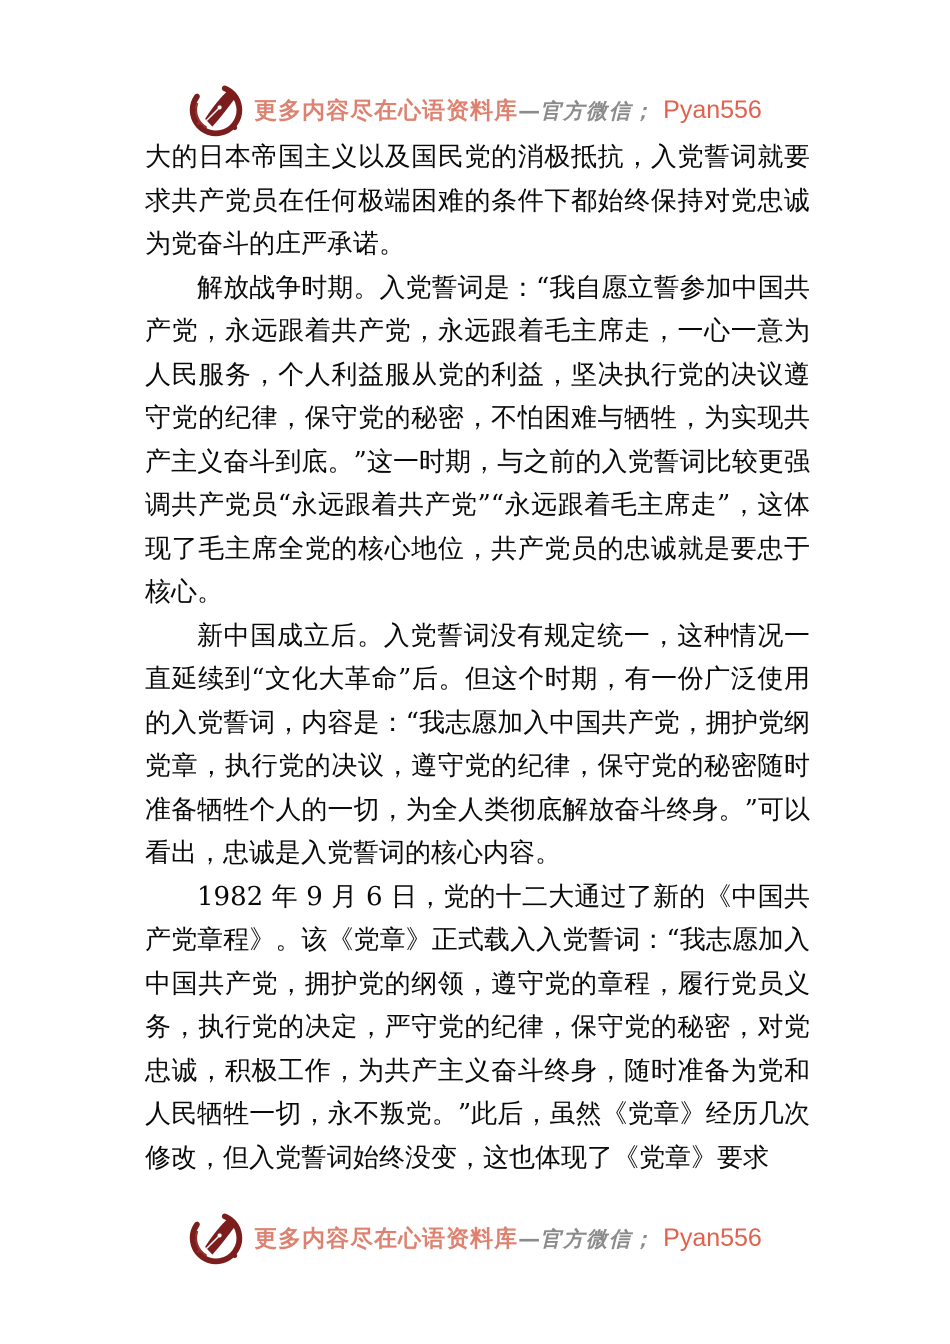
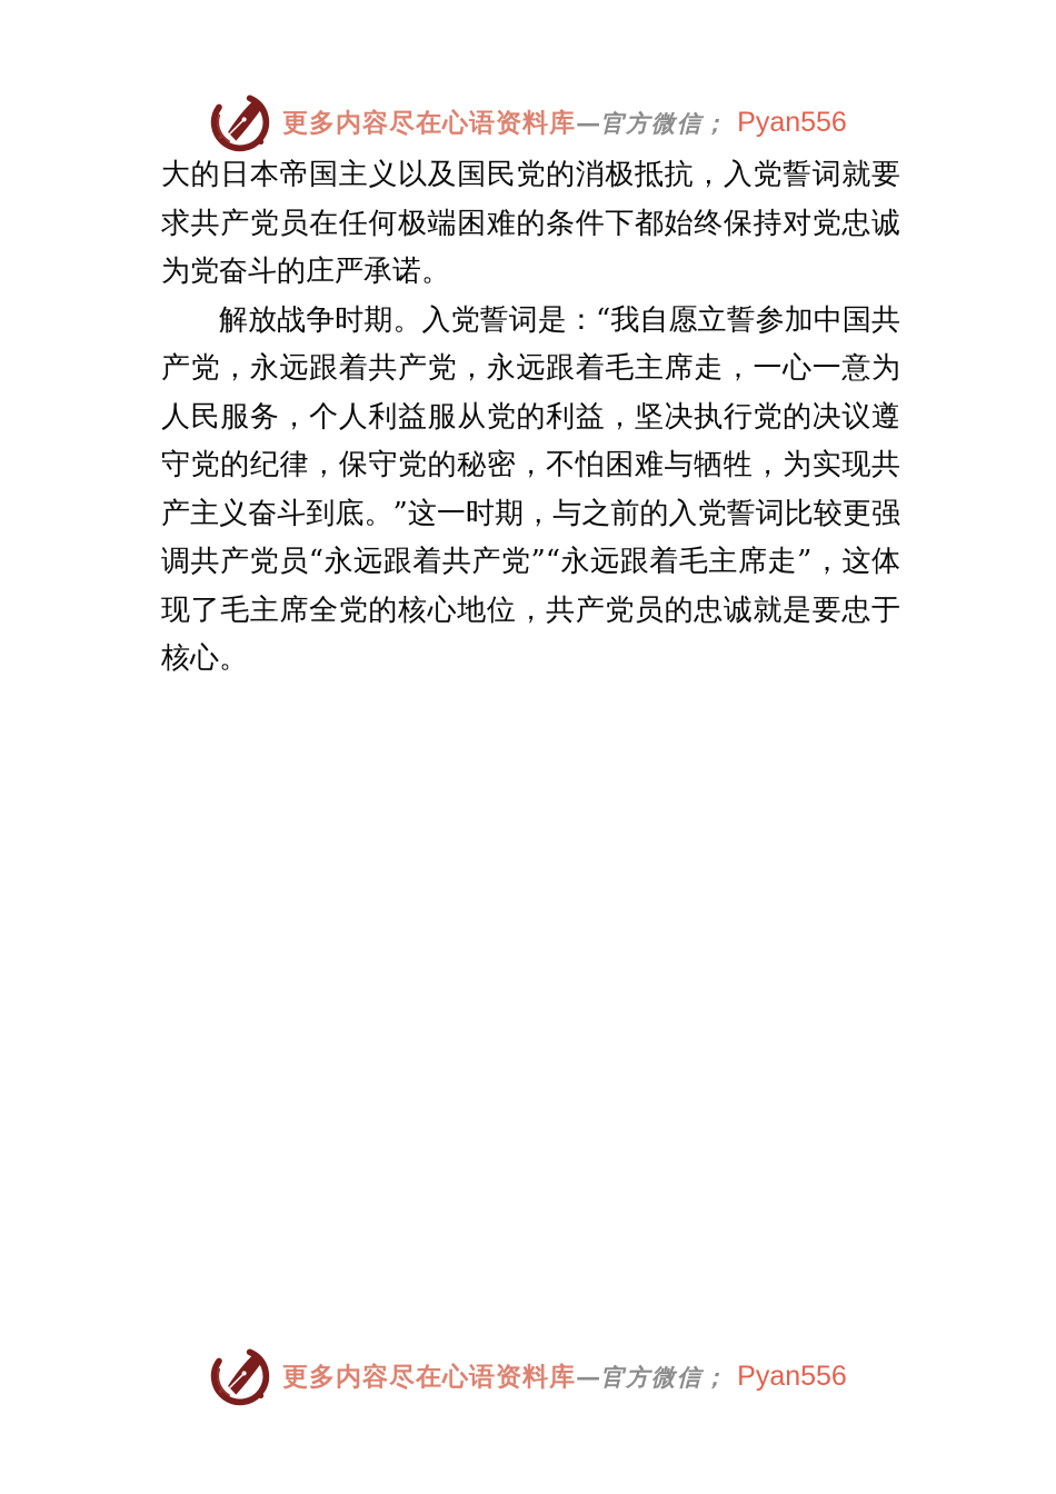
  更多内容尽在心语资料库
  —
  官方微信；
  Pyan556
  大的日本帝国主义以及国民党的消极抵抗，入党誓词就要求共产党员在任何极端困难的条件下都始终保持对党忠诚为党奋斗的庄严承诺。
  解放战争时期。入党誓词是：“我自愿立誓参加中国共产党，永远跟着共产党，永远跟着毛主席走，一心一意为人民服务，个人利益服从党的利益，坚决执行党的决议遵守党的纪律，保守党的秘密，不怕困难与牺牲，为实现共产主义奋斗到底。”这一时期，与之前的入党誓词比较更强调共产党员“永远跟着共产党”“永远跟着毛主席走”，这体现了毛主席全党的核心地位，共产党员的忠诚就是要忠于核心。
- 新中国成立后。入党誓词没有规定统一，这种情况一直延续到“文化大革命”后。但这个时期，有一份广泛使用的入党誓词，内容是：“我志愿加入中国共产党，拥护党纲党章，执行党的决议，遵守党的纪律，保守党的秘密随时准备牺牲个人的一切，为全人类彻底解放奋斗终身。”可以看出，忠诚是入党誓词的核心内容。
- 1982 年 9 月 6 日，党的十二大通过了新的《中国共产党章程》。该《党章》正式载入入党誓词：“我志愿加入中国共产党，拥护党的纲领，遵守党的章程，履行党员义务，执行党的决定，严守党的纪律，保守党的秘密，对党忠诚，积极工作，为共产主义奋斗终身，随时准备为党和人民牺牲一切，永不叛党。”此后，虽然《党章》经历几次修改，但入党誓词始终没变，这也体现了《党章》要求
  更多内容尽在心语资料库
  —
  官方微信；
  Pyan556
